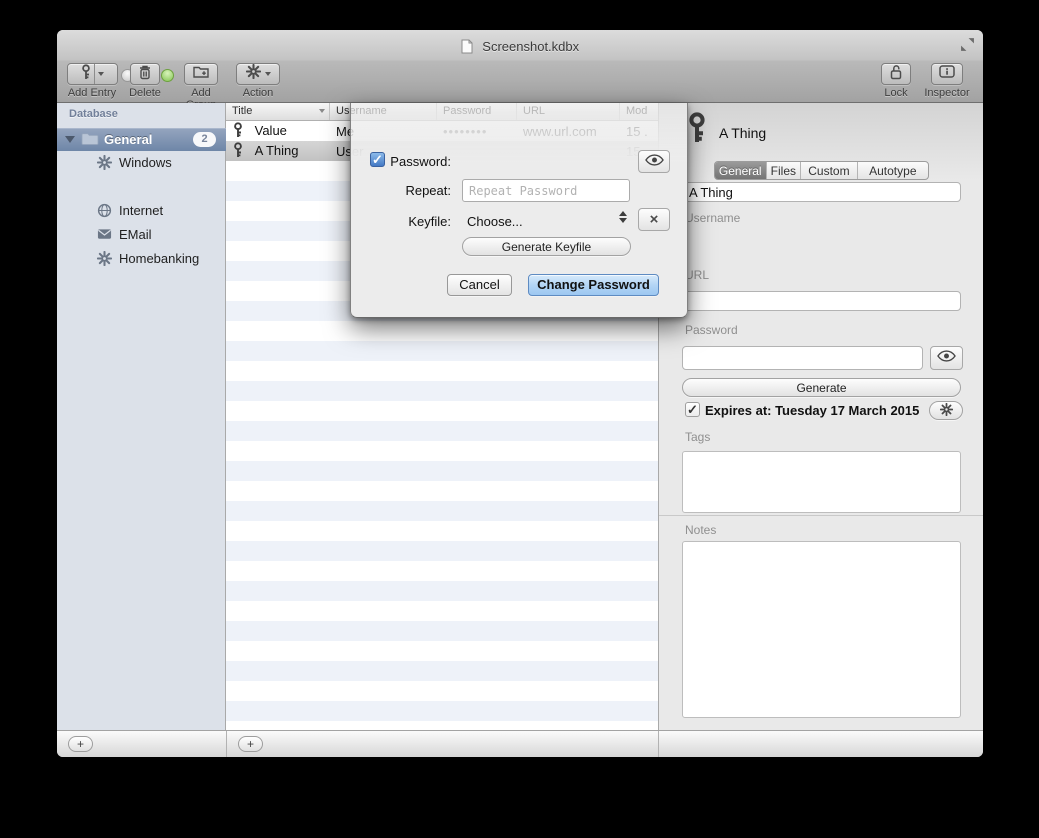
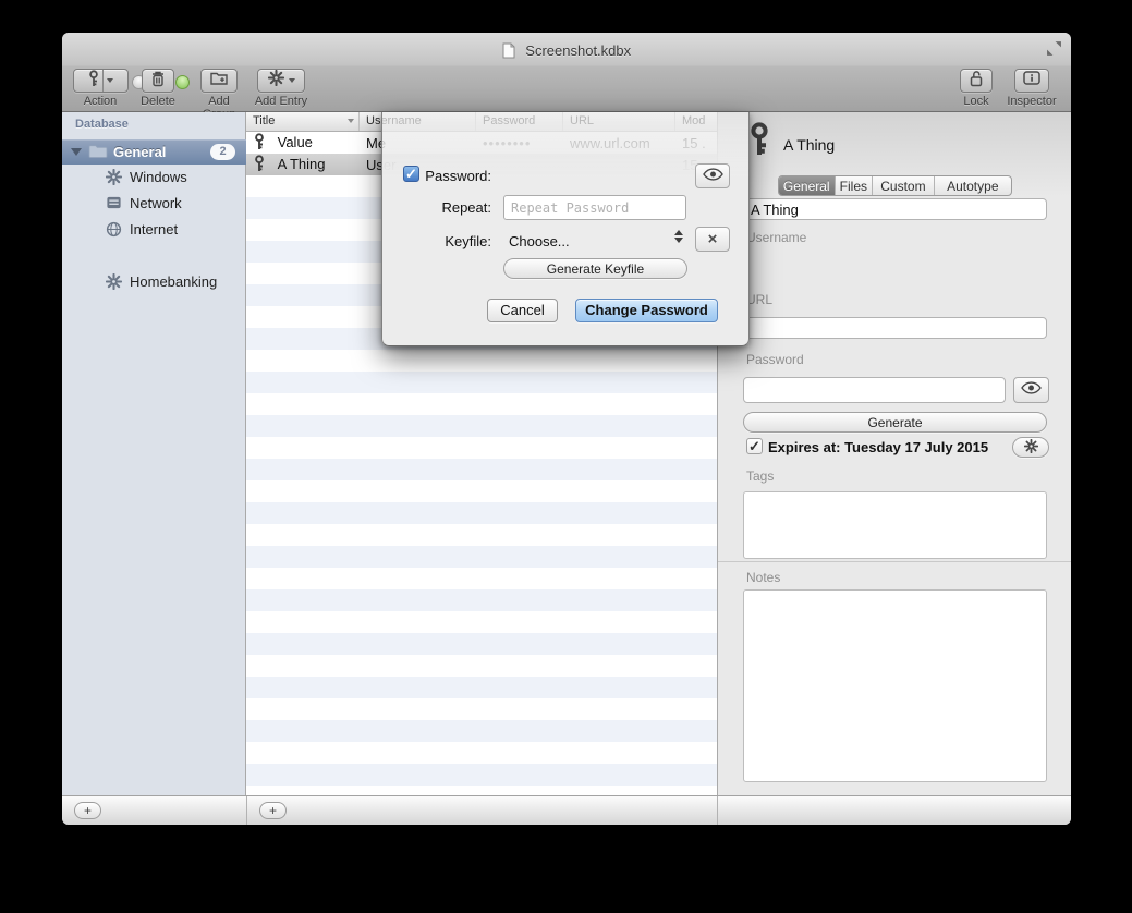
  Screenshot.kdbx
- Add Entry
+ Action
  Delete
- Action
+ Add Entry
  Lock
  Inspector
  Database
  General
  2
  Windows
+ Network
  Internet
- EMail
  Homebanking
  Title
  Value
  A Thing
  A Thing
  General
  Files
  Custom
  Autotype
  A Thing
  Username
  URL
  Password
  Generate
  ✓
- Expires at: Tuesday 17 March 2015
+ Expires at: Tuesday 17 July 2015
  Tags
  Notes
  +
  +
  ✓
  Password:
  Repeat:
  Repeat Password
  Keyfile:
  Choose...
  ×
  Generate Keyfile
  Cancel
  Change Password
